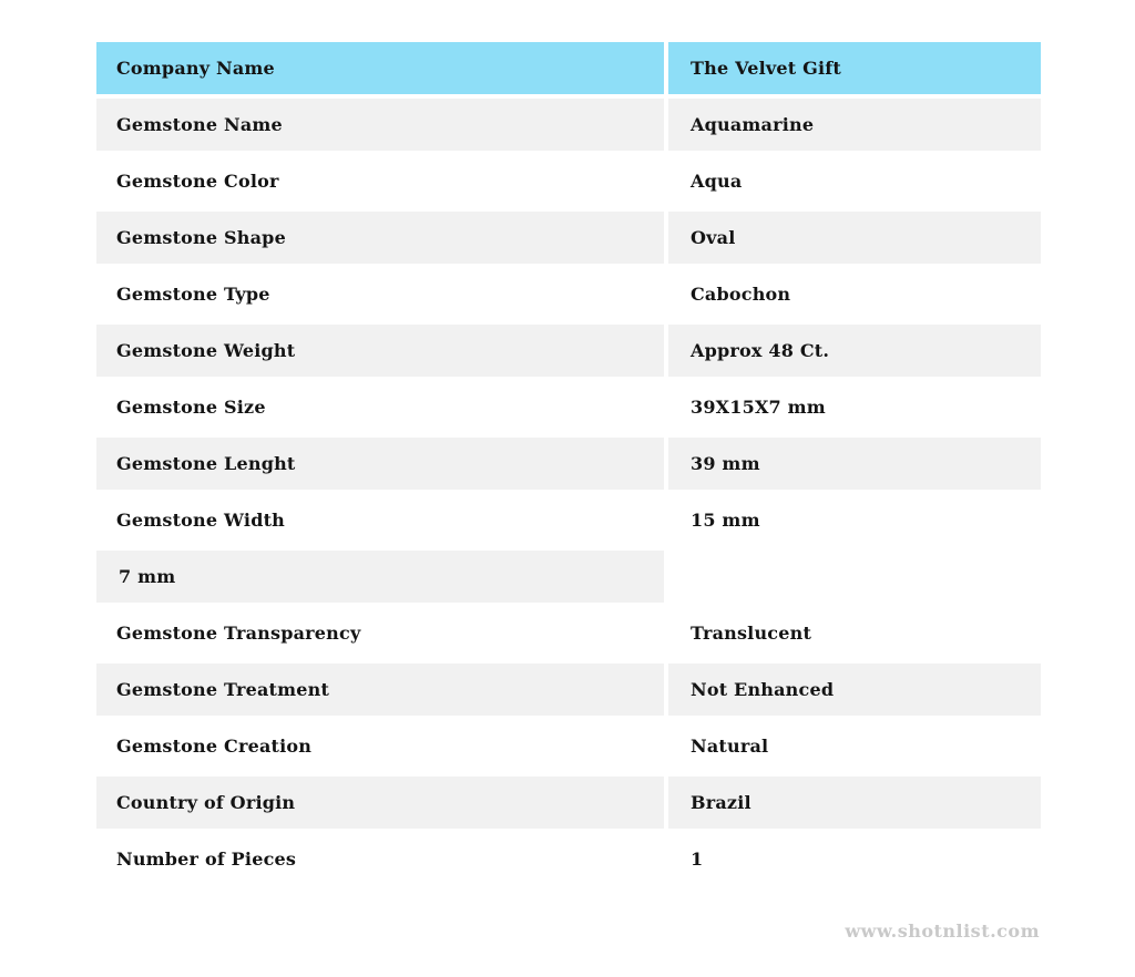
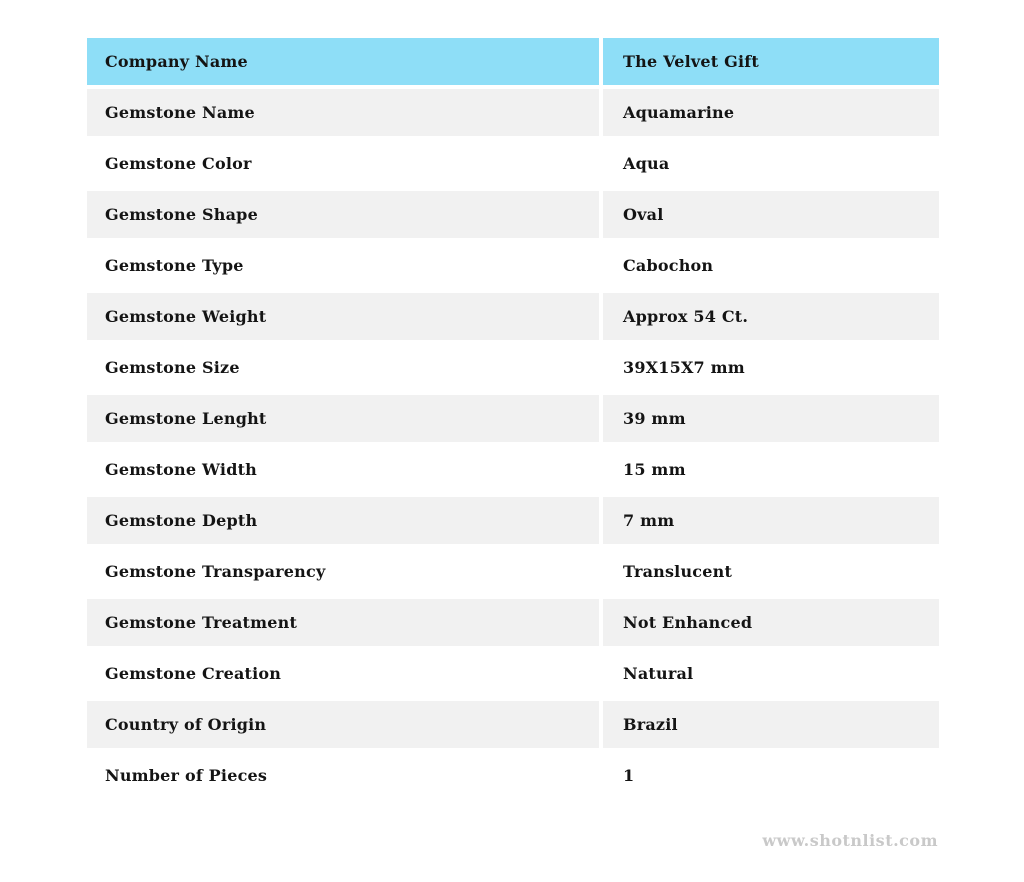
  Company Name
  The Velvet Gift
  Gemstone Name
  Aquamarine
  Gemstone Color
  Aqua
  Gemstone Shape
  Oval
  Gemstone Type
  Cabochon
  Gemstone Weight
- Approx 48 Ct.
+ Approx 54 Ct.
  Gemstone Size
  39X15X7 mm
  Gemstone Lenght
  39 mm
  Gemstone Width
  15 mm
+ Gemstone Depth
  7 mm
  Gemstone Transparency
  Translucent
  Gemstone Treatment
  Not Enhanced
  Gemstone Creation
  Natural
  Country of Origin
  Brazil
  Number of Pieces
  1
  www.shotnlist.com
